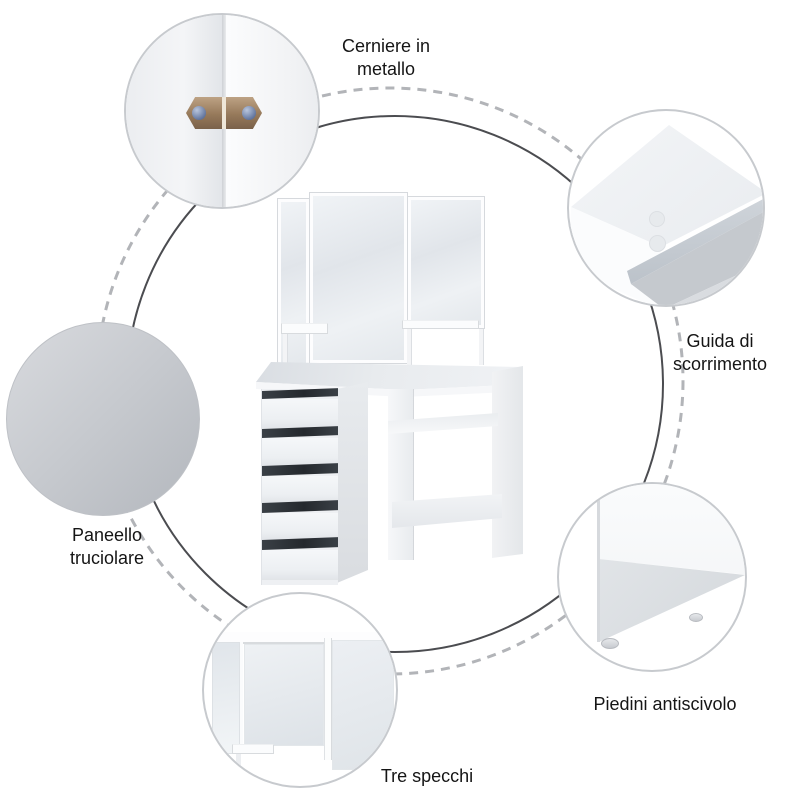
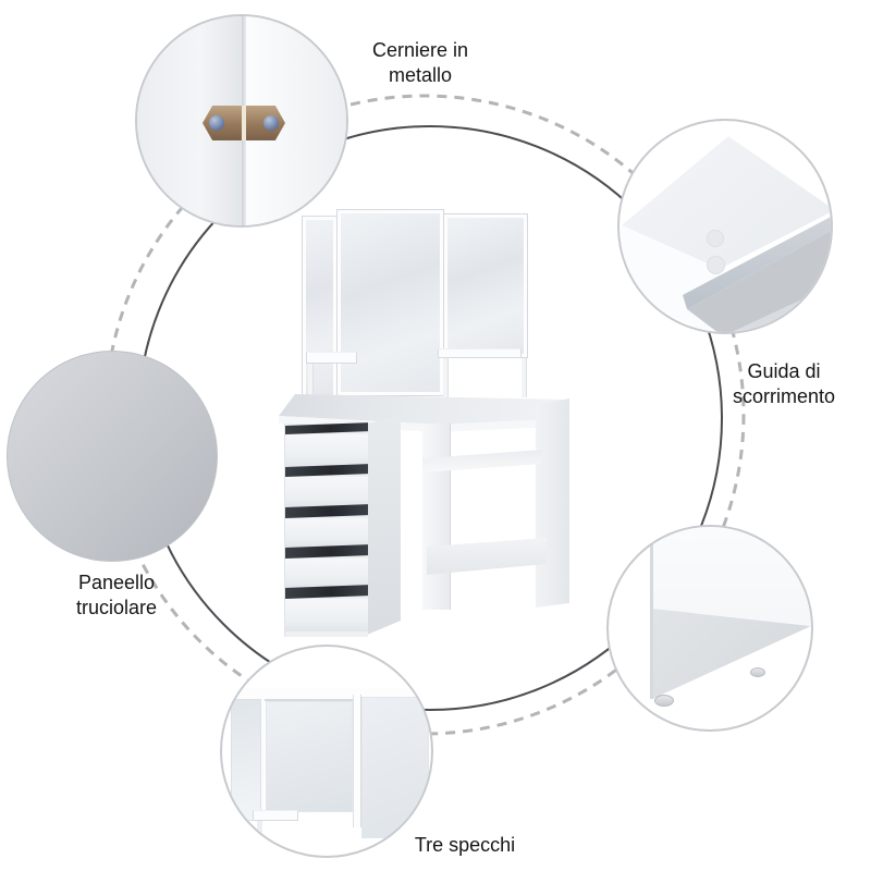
  Cerniere in
  metallo
  Guida di
  scorrimento
  Paneello
  truciolare
- Piedini antiscivolo
  Tre specchi
